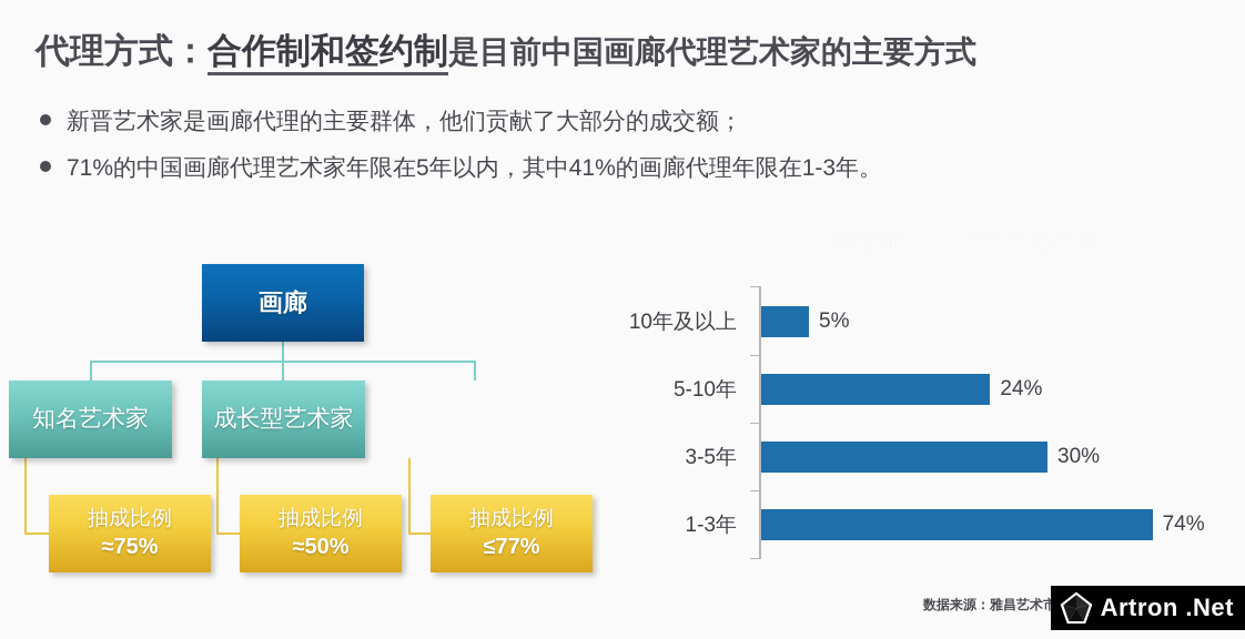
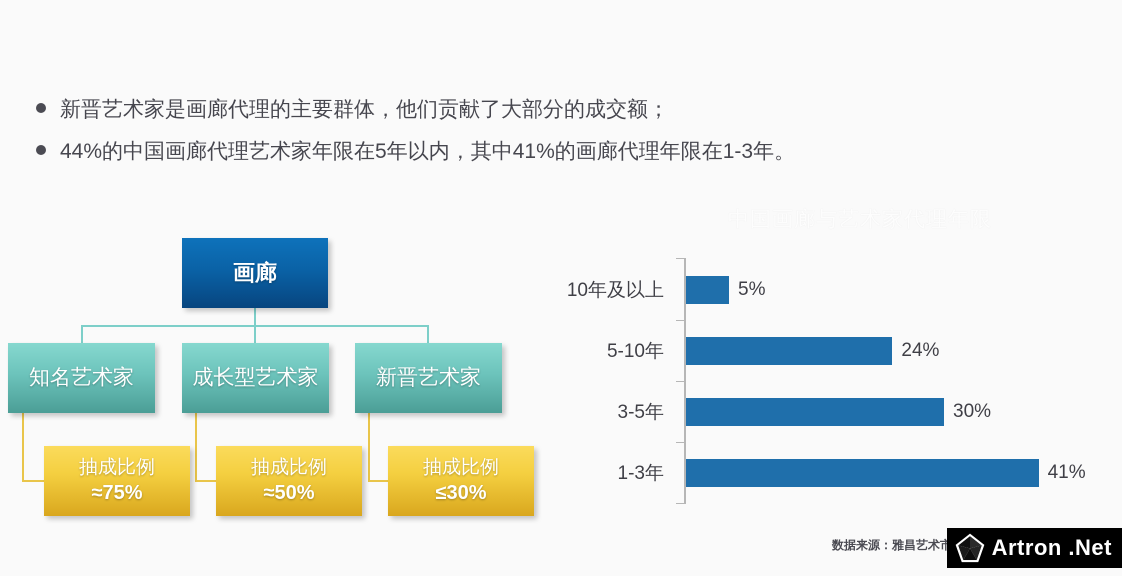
- 代理方式：合作制和签约制是目前中国画廊代理艺术家的主要方式
  新晋艺术家是画廊代理的主要群体，他们贡献了大部分的成交额；
- 71%的中国画廊代理艺术家年限在5年以内，其中41%的画廊代理年限在1-3年。
+ 44%的中国画廊代理艺术家年限在5年以内，其中41%的画廊代理年限在1-3年。
  画廊
  知名艺术家
  成长型艺术家
+ 新晋艺术家
  抽成比例
  ≈75%
  抽成比例
  ≈50%
  抽成比例
- ≤77%
+ ≤30%
  10年及以上
  5%
  5-10年
  24%
  3-5年
  30%
  1-3年
- 74%
+ 41%
  Artron .Net
